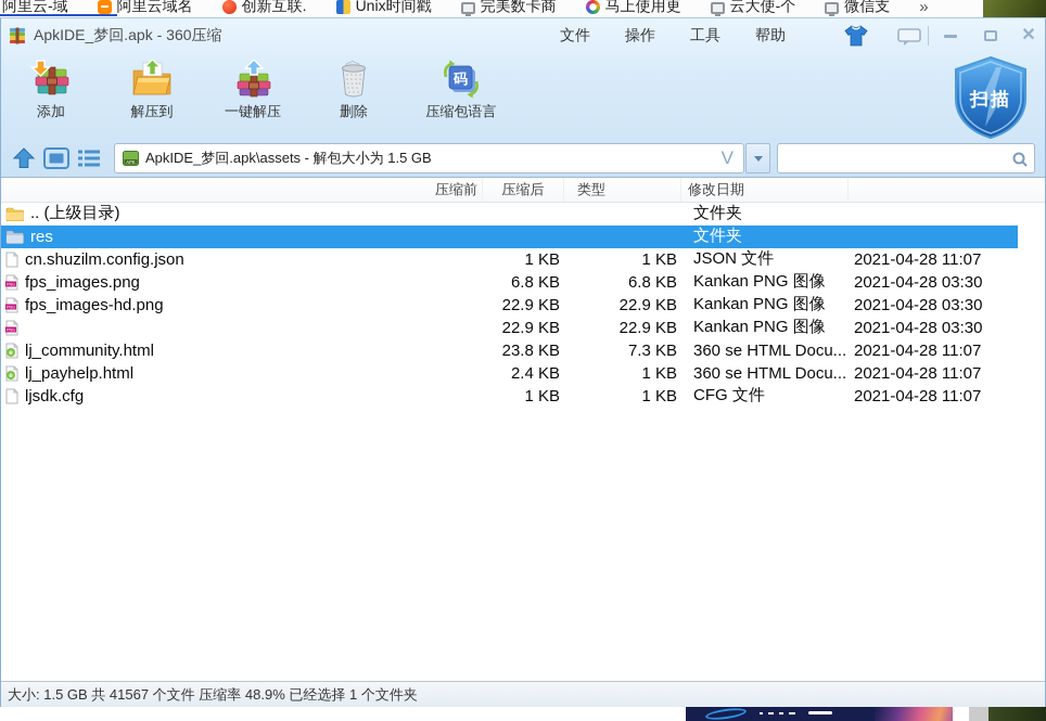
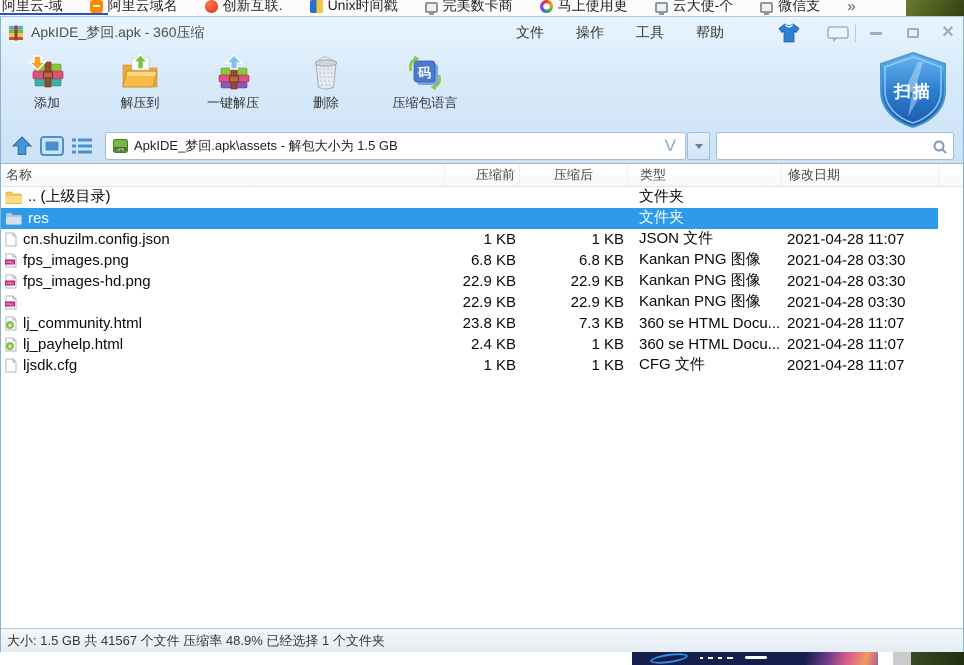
  阿里云-域
  阿里云域名
  创新互联.
  Unix时间戳
  完美数卡商
  马上使用更
  云大使-个
  微信支
  »
  ApkIDE_梦回.apk - 360压缩
  文件
  操作
  工具
  帮助
  ✕
  添加
  解压到
  一键解压
  删除
  码
  压缩包语言
  扫描
  ApkIDE_梦回.apk\assets - 解包大小为 1.5 GB
  V
+ 名称
  压缩前
  压缩后
  类型
  修改日期
  .. (上级目录)
  文件夹
  res
  文件夹
  cn.shuzilm.config.json
  1 KB
  1 KB
  JSON 文件
  2021-04-28 11:07
  fps_images.png
  6.8 KB
  6.8 KB
  Kankan PNG 图像
  2021-04-28 03:30
  fps_images-hd.png
  22.9 KB
  22.9 KB
  Kankan PNG 图像
  2021-04-28 03:30
  22.9 KB
  22.9 KB
  Kankan PNG 图像
  2021-04-28 03:30
  lj_community.html
  23.8 KB
  7.3 KB
  360 se HTML Docu...
  2021-04-28 11:07
  lj_payhelp.html
  2.4 KB
  1 KB
  360 se HTML Docu...
  2021-04-28 11:07
  ljsdk.cfg
  1 KB
  1 KB
  CFG 文件
  2021-04-28 11:07
  大小: 1.5 GB 共 41567 个文件 压缩率 48.9% 已经选择 1 个文件夹
